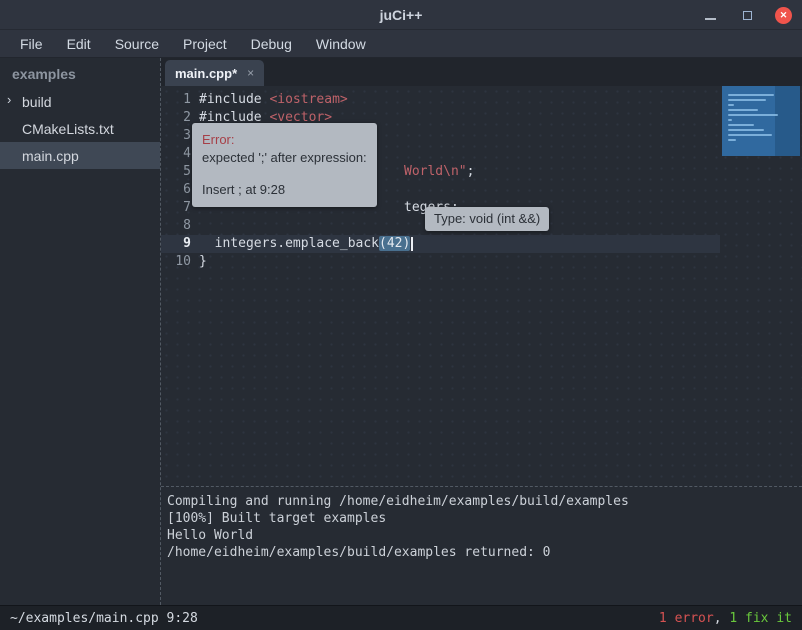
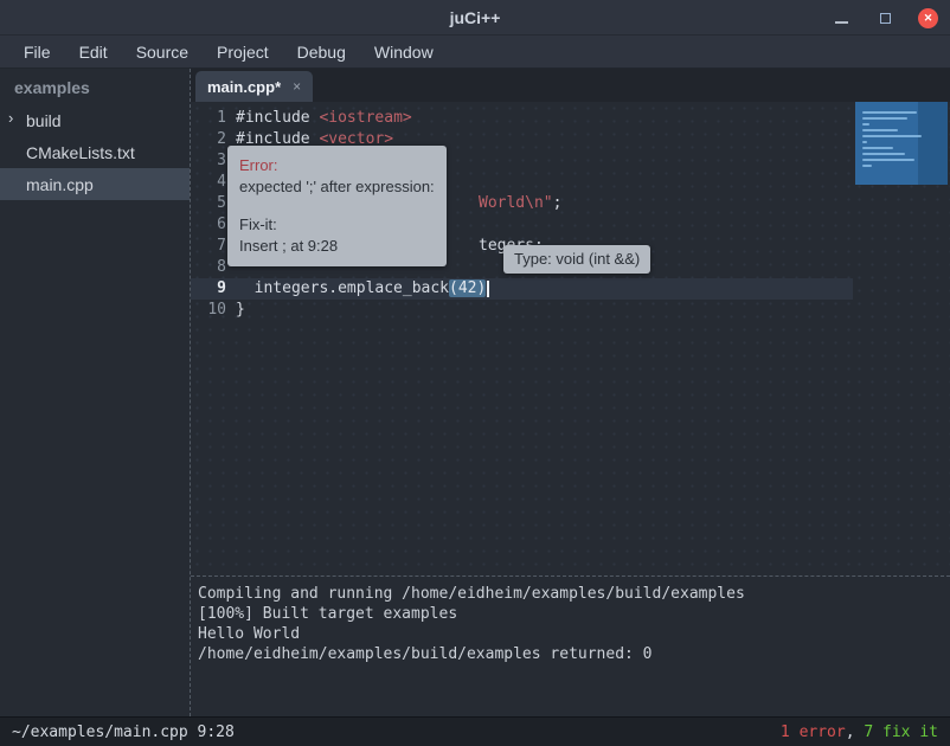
  juCi++
  ✕
  File
  Edit
  Source
  Project
  Debug
  Window
  examples
  ›
  build
  CMakeLists.txt
  main.cpp
  main.cpp*
  ×
  1
  #include <iostream>
  2
  #include <vector>
  3
  4
  5
  World\n";
  6
  7
  8
  9
  integers.emplace_back(42)
  10
  }
  Error:
  expected ';' after expression:
+ Fix-it:
  Insert ; at 9:28
  Type: void (int &&)
  Compiling and running /home/eidheim/examples/build/examples
  [100%] Built target examples
  Hello World
  /home/eidheim/examples/build/examples returned: 0
  ~/examples/main.cpp 9:28
- 1 error, 1 fix it
+ 1 error, 7 fix it
